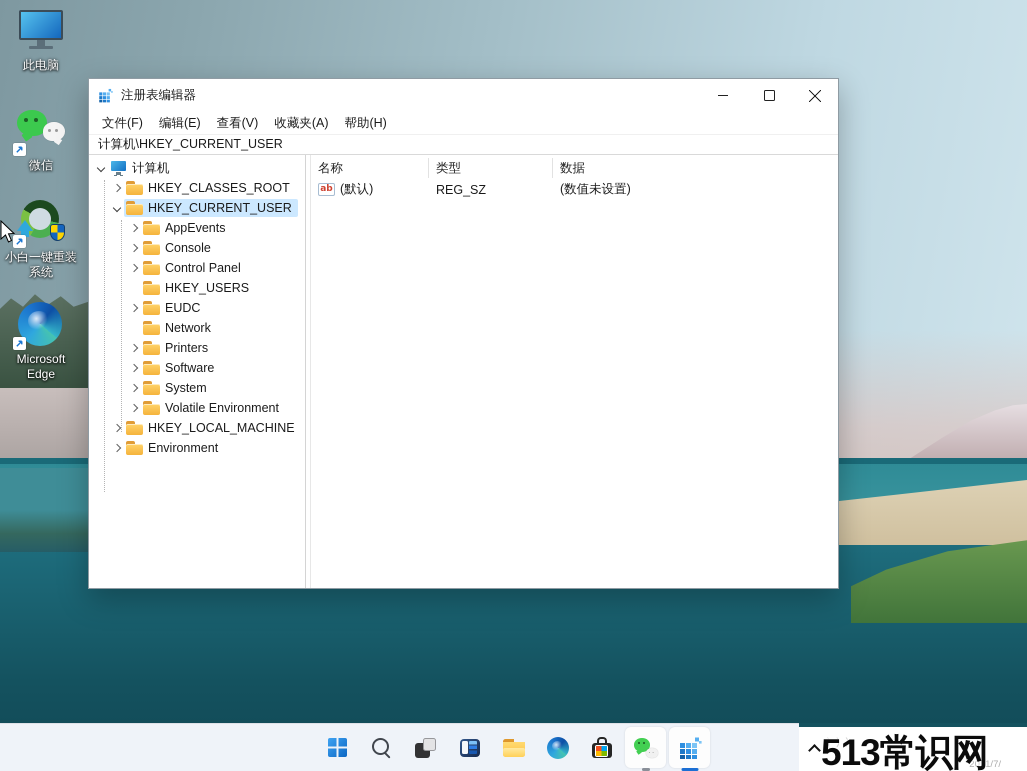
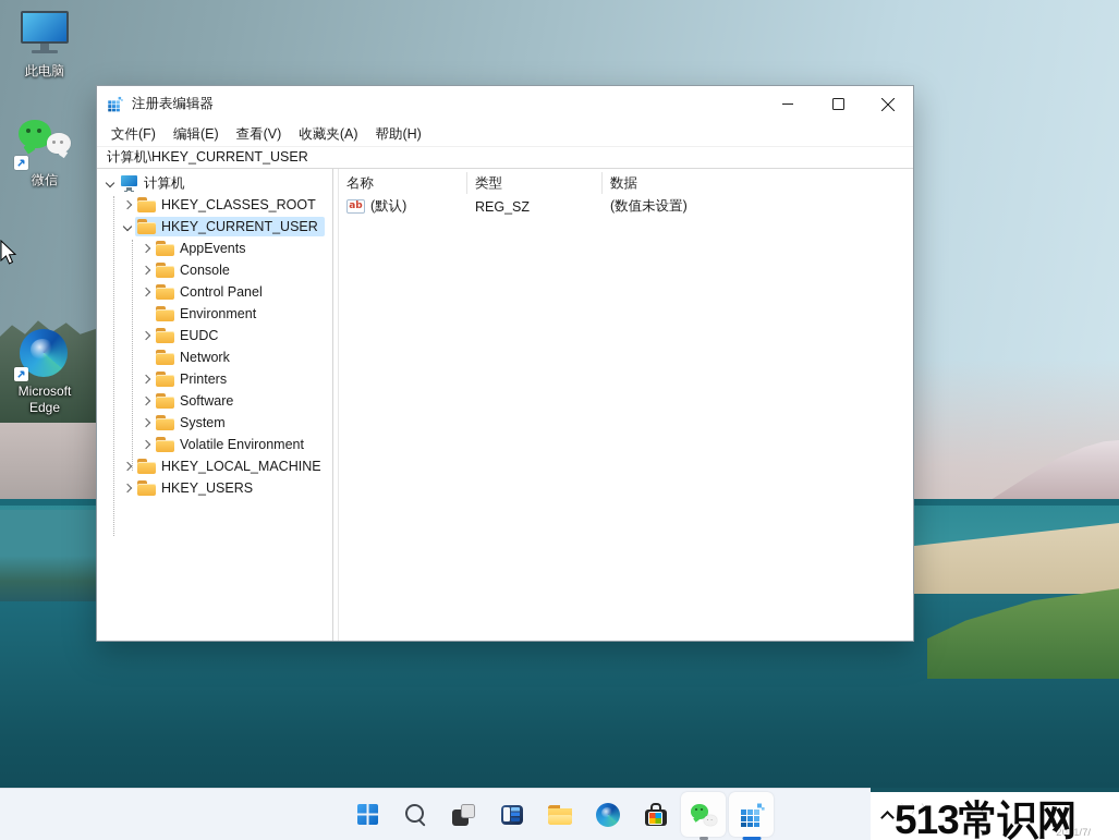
  此电脑
  微信
- 小白一键重装
- 系统
  Microsoft
  Edge
  注册表编辑器
  文件(F)
  编辑(E)
  查看(V)
  收藏夹(A)
  帮助(H)
  计算机\HKEY_CURRENT_USER
  计算机
  HKEY_CLASSES_ROOT
  HKEY_CURRENT_USER
  AppEvents
  Console
  Control Panel
- HKEY_USERS
+ Environment
  EUDC
  Network
  Printers
  Software
  System
  Volatile Environment
  HKEY_LOCAL_MACHINE
- Environment
+ HKEY_USERS
  名称
  类型
  数据
  ab
  (默认)
  REG_SZ
  (数值未设置)
  )))
  2021/7/
  513常识网
